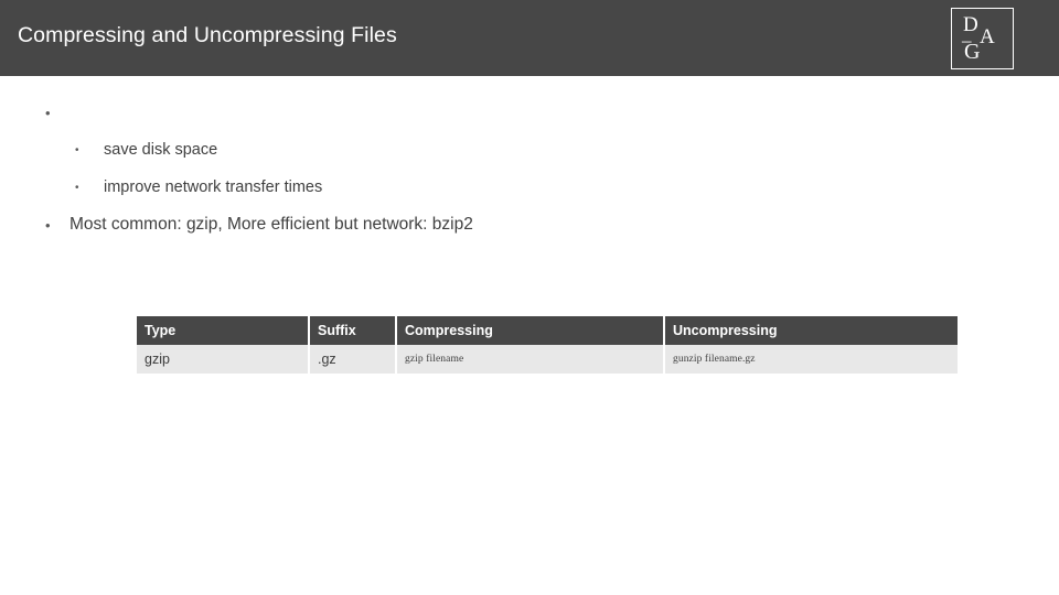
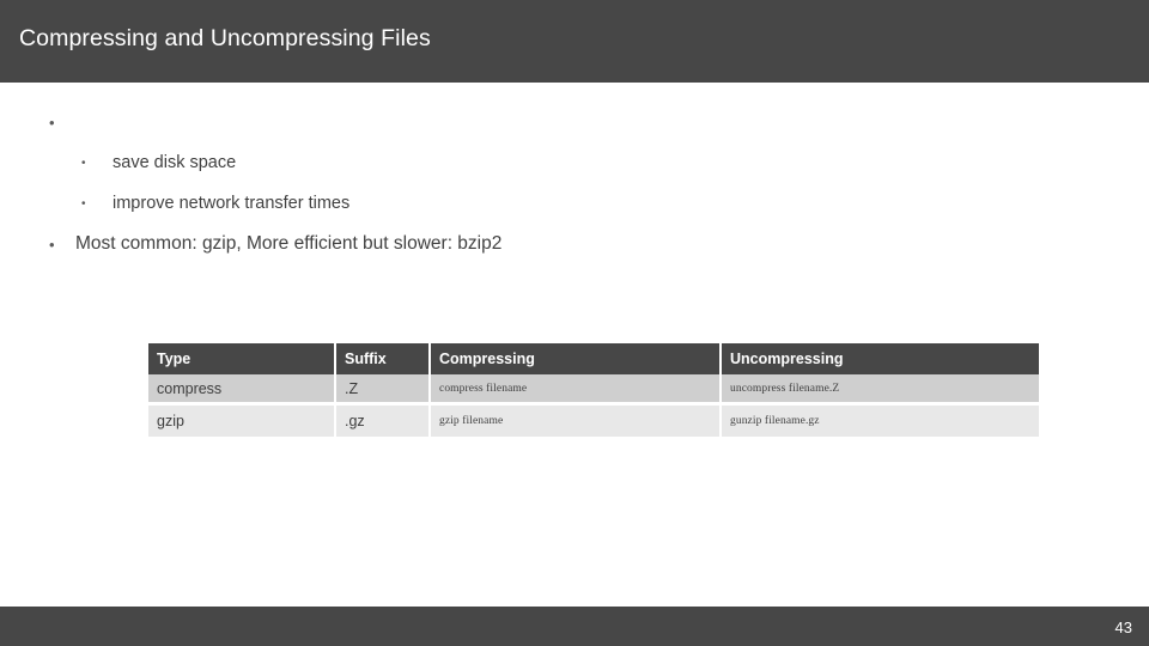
  Compressing and Uncompressing Files
- D
- –
- A
- G
  •
  •
  save disk space
  •
  improve network transfer times
  •
- Most common: gzip, More efficient but network: bzip2
+ Most common: gzip, More efficient but slower: bzip2
  Type	Suffix	Compressing	Uncompressing
+ compress	.Z	compress filename	uncompress filename.Z
  gzip	.gz	gzip filename	gunzip filename.gz
+ 43
